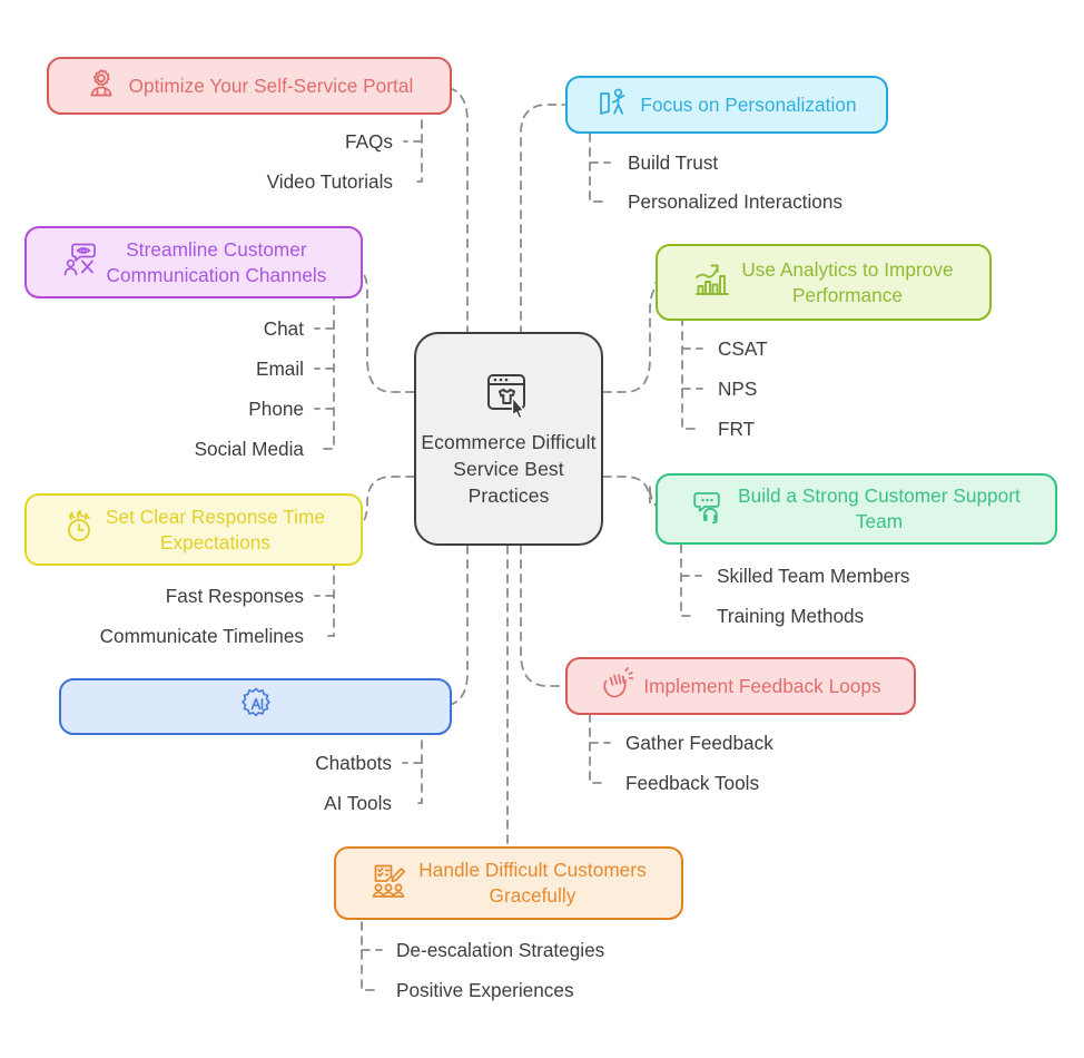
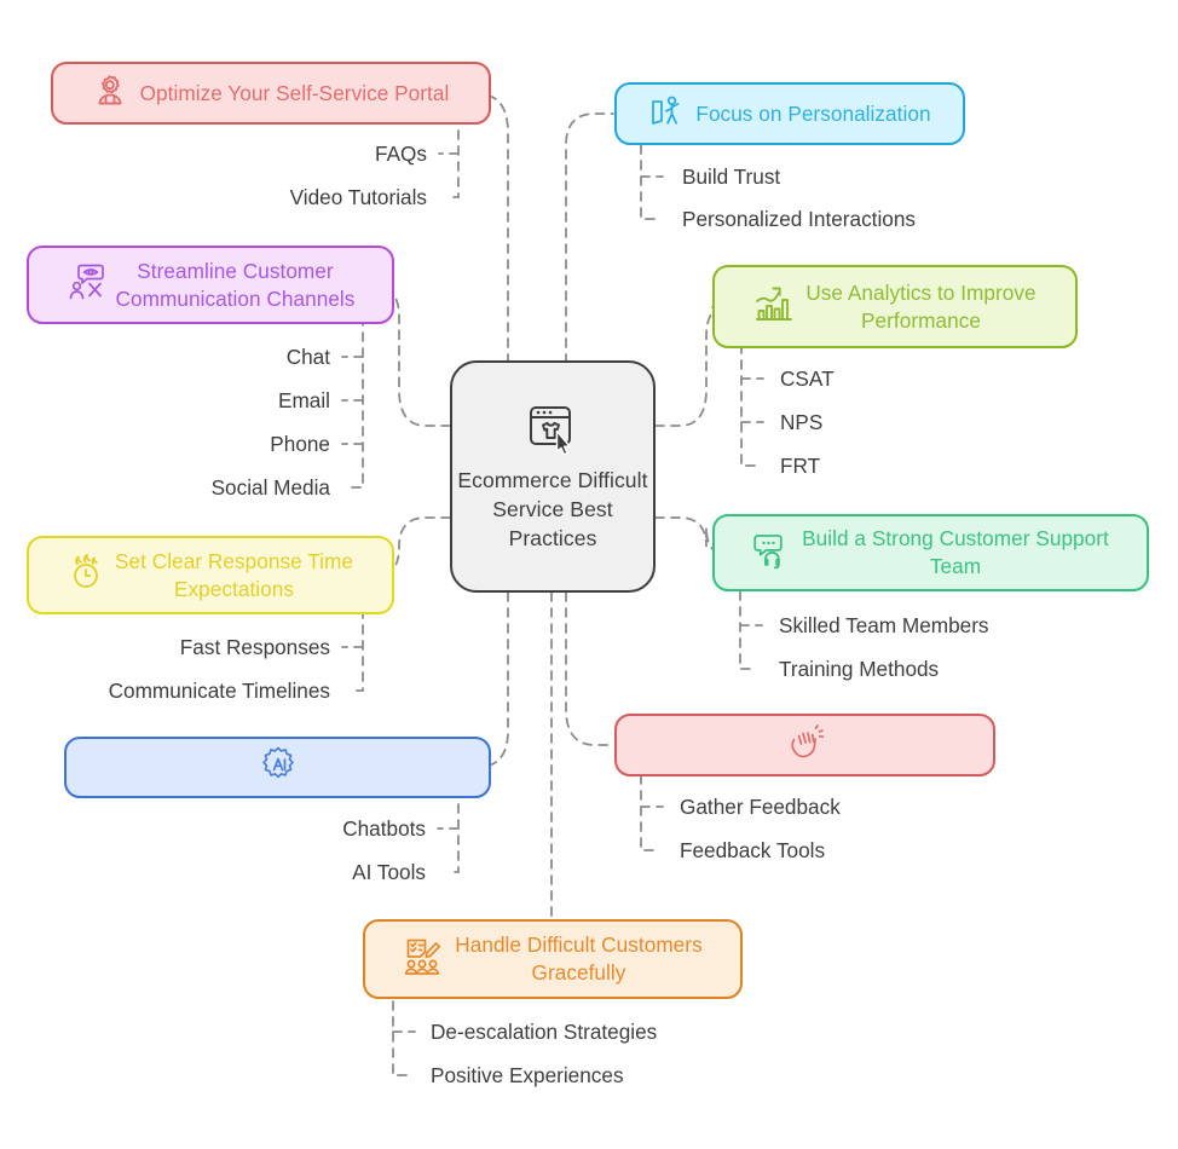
  Ecommerce Difficult Service Best Practices
  Optimize Your Self-Service Portal
  FAQs
  Video Tutorials
  Focus on Personalization
  Build Trust
  Personalized Interactions
  Streamline Customer
  Communication Channels
  Chat
  Email
  Phone
  Social Media
  Use Analytics to Improve
  Performance
  CSAT
  NPS
  FRT
  Set Clear Response Time
  Expectations
  Fast Responses
  Communicate Timelines
  Build a Strong Customer Support
  Team
  Skilled Team Members
  Training Methods
  Chatbots
  AI Tools
- Implement Feedback Loops
  Gather Feedback
  Feedback Tools
  Handle Difficult Customers
  Gracefully
  De-escalation Strategies
  Positive Experiences
